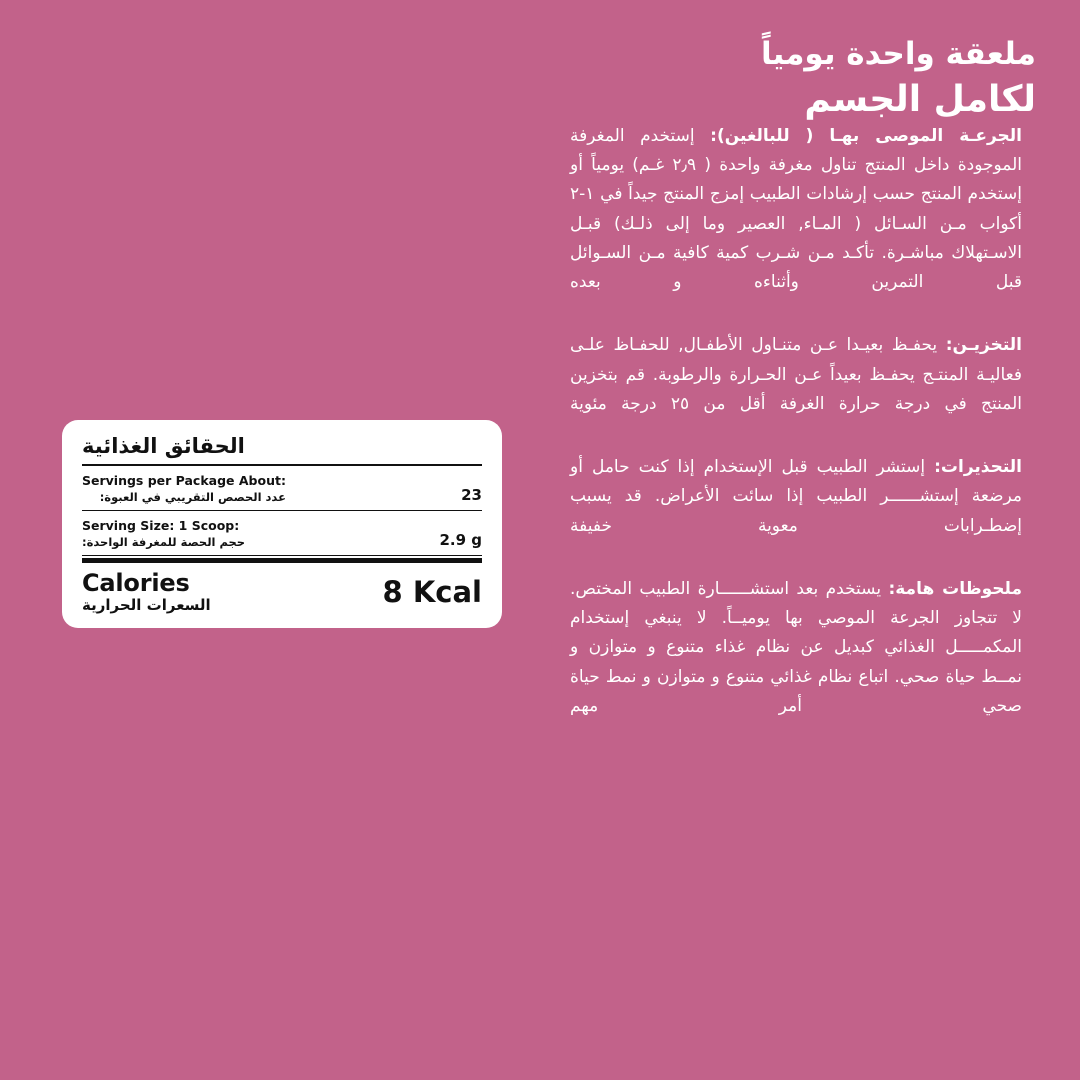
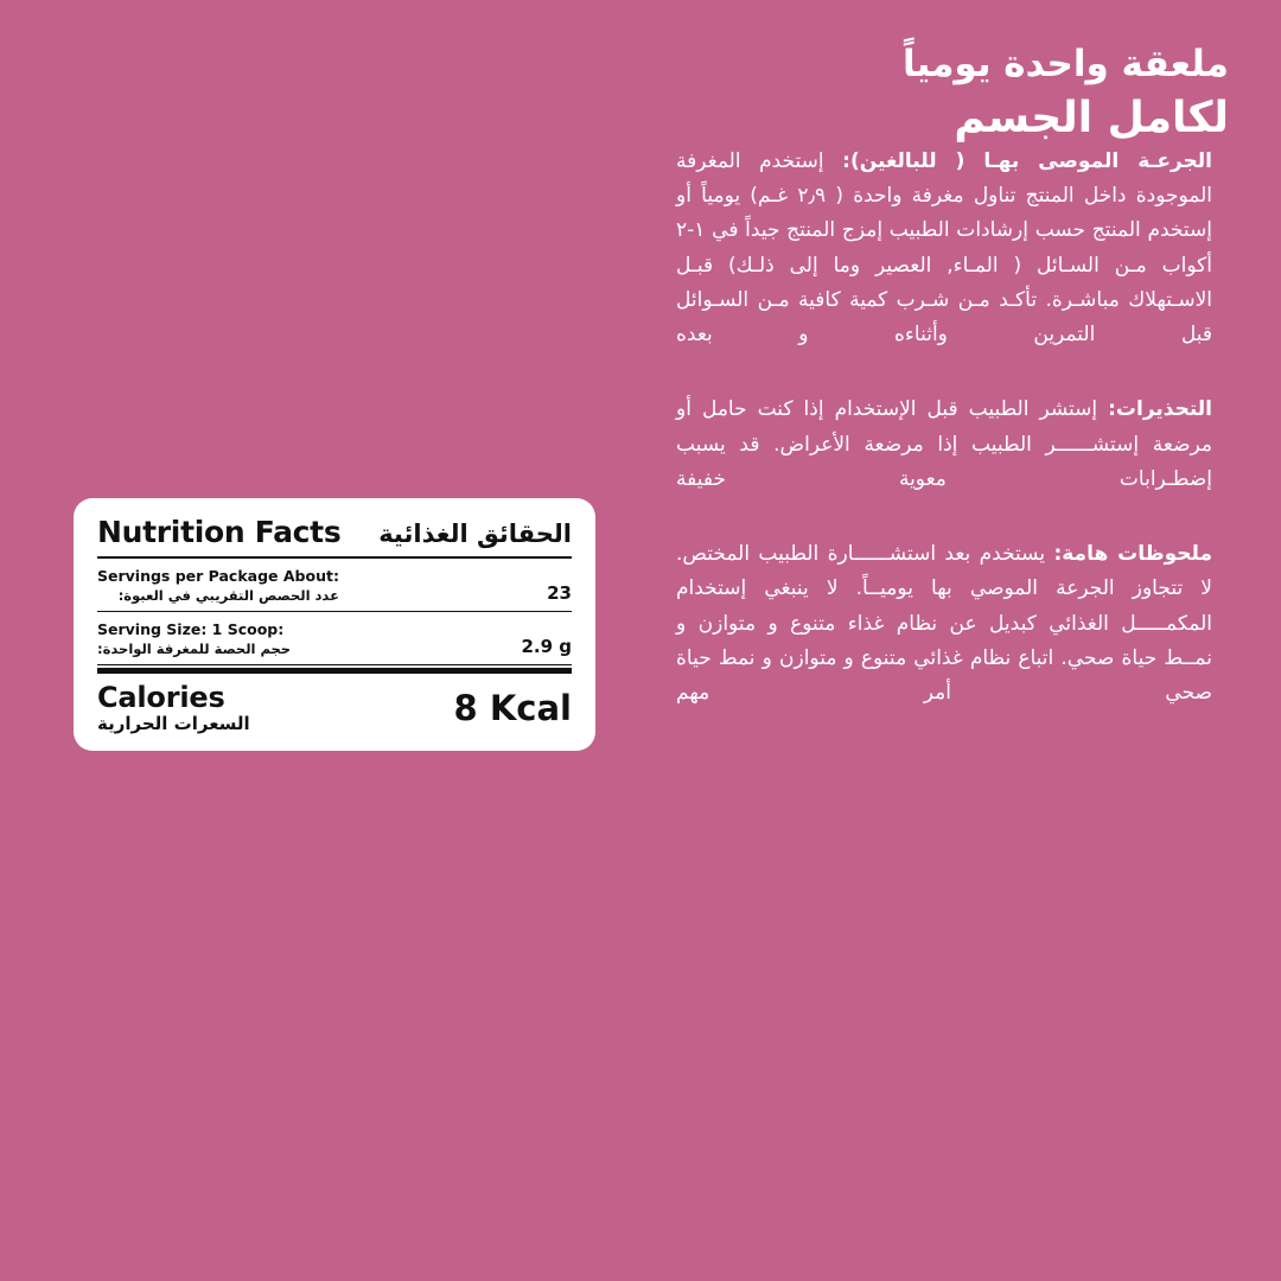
  ملعقة واحدة يومياً
  لكامل الجسم
+ Nutrition Facts
  الحقائق الغذائية
  Servings per Package About:
  عدد الحصص التقريبي في العبوة:
  23
  Serving Size: 1 Scoop:
  حجم الحصة للمغرفة الواحدة:
  2.9 g
  Calories
  السعرات الحرارية
  8 Kcal
  الجرعـة الموصى بهـا ( للبالغين): إستخدم المغرفة الموجودة داخل المنتج تناول مغرفة واحدة ( ٢٫٩ غـم) يومياً أو إستخدم المنتج حسب إرشادات الطبيب إمزج المنتج جيداً في ١-٢ أكواب مـن السـائل ( المـاء, العصير وما إلى ذلـك) قبـل الاسـتهلاك مباشـرة. تأكـد مـن شـرب كمية كافية مـن السـوائل قبل التمرين وأثناءه و بعده
- التخزيـن: يحفـظ بعيـدا عـن متنـاول الأطفـال, للحفـاظ علـى فعاليـة المنتـج يحفـظ بعيداً عـن الحـرارة والرطوبة. قم بتخزين المنتج في درجة حرارة الغرفة أقل من ٢٥ درجة مئوية
- التحذيرات: إستشر الطبيب قبل الإستخدام إذا كنت حامل أو مرضعة إستشــــــر الطبيب إذا سائت الأعراض. قد يسبب إضطـرابات معوية خفيفة
+ التحذيرات: إستشر الطبيب قبل الإستخدام إذا كنت حامل أو مرضعة إستشــــــر الطبيب إذا مرضعة الأعراض. قد يسبب إضطـرابات معوية خفيفة
  ملحوظات هامة: يستخدم بعد استشــــــارة الطبيب المختص. لا تتجاوز الجرعة الموصي بها يوميــاً. لا ينبغي إستخدام المكمـــــل الغذائي كبديل عن نظام غذاء متنوع و متوازن و نمــط حياة صحي. اتباع نظام غذائي متنوع و متوازن و نمط حياة صحي أمر مهم
